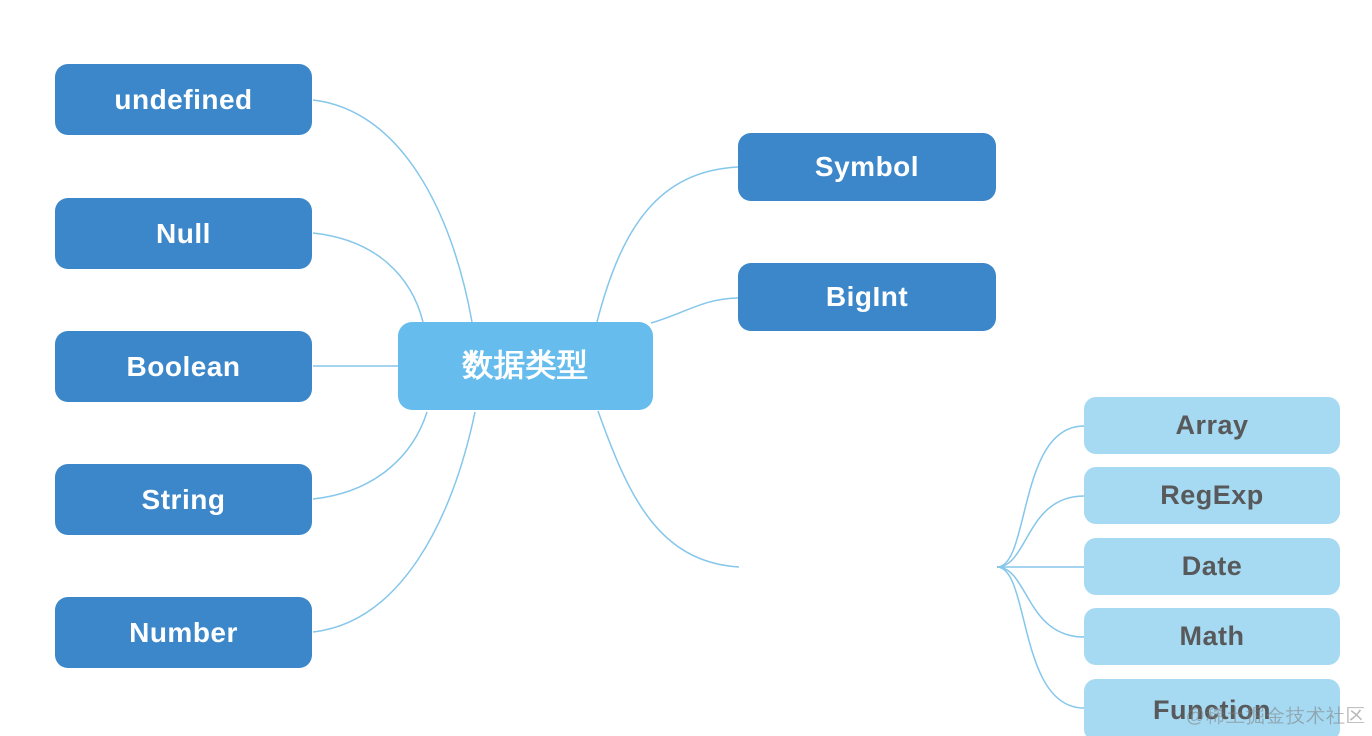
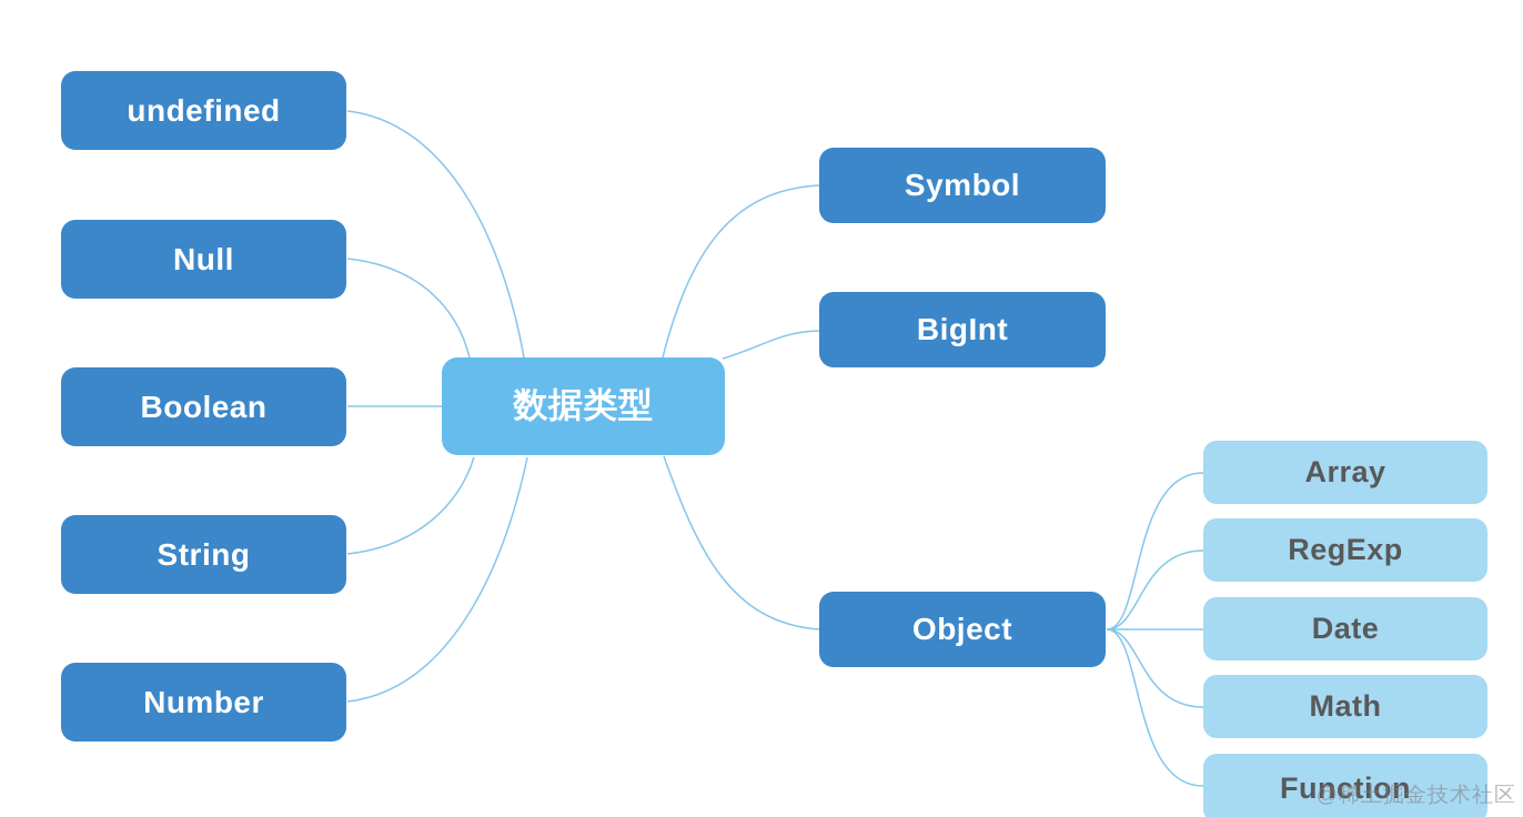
  undefined
  Null
  Boolean
  String
  Number
  数据类型
  Symbol
  BigInt
+ Object
  Array
  RegExp
  Date
  Math
  Function
  @稀土掘金技术社区
